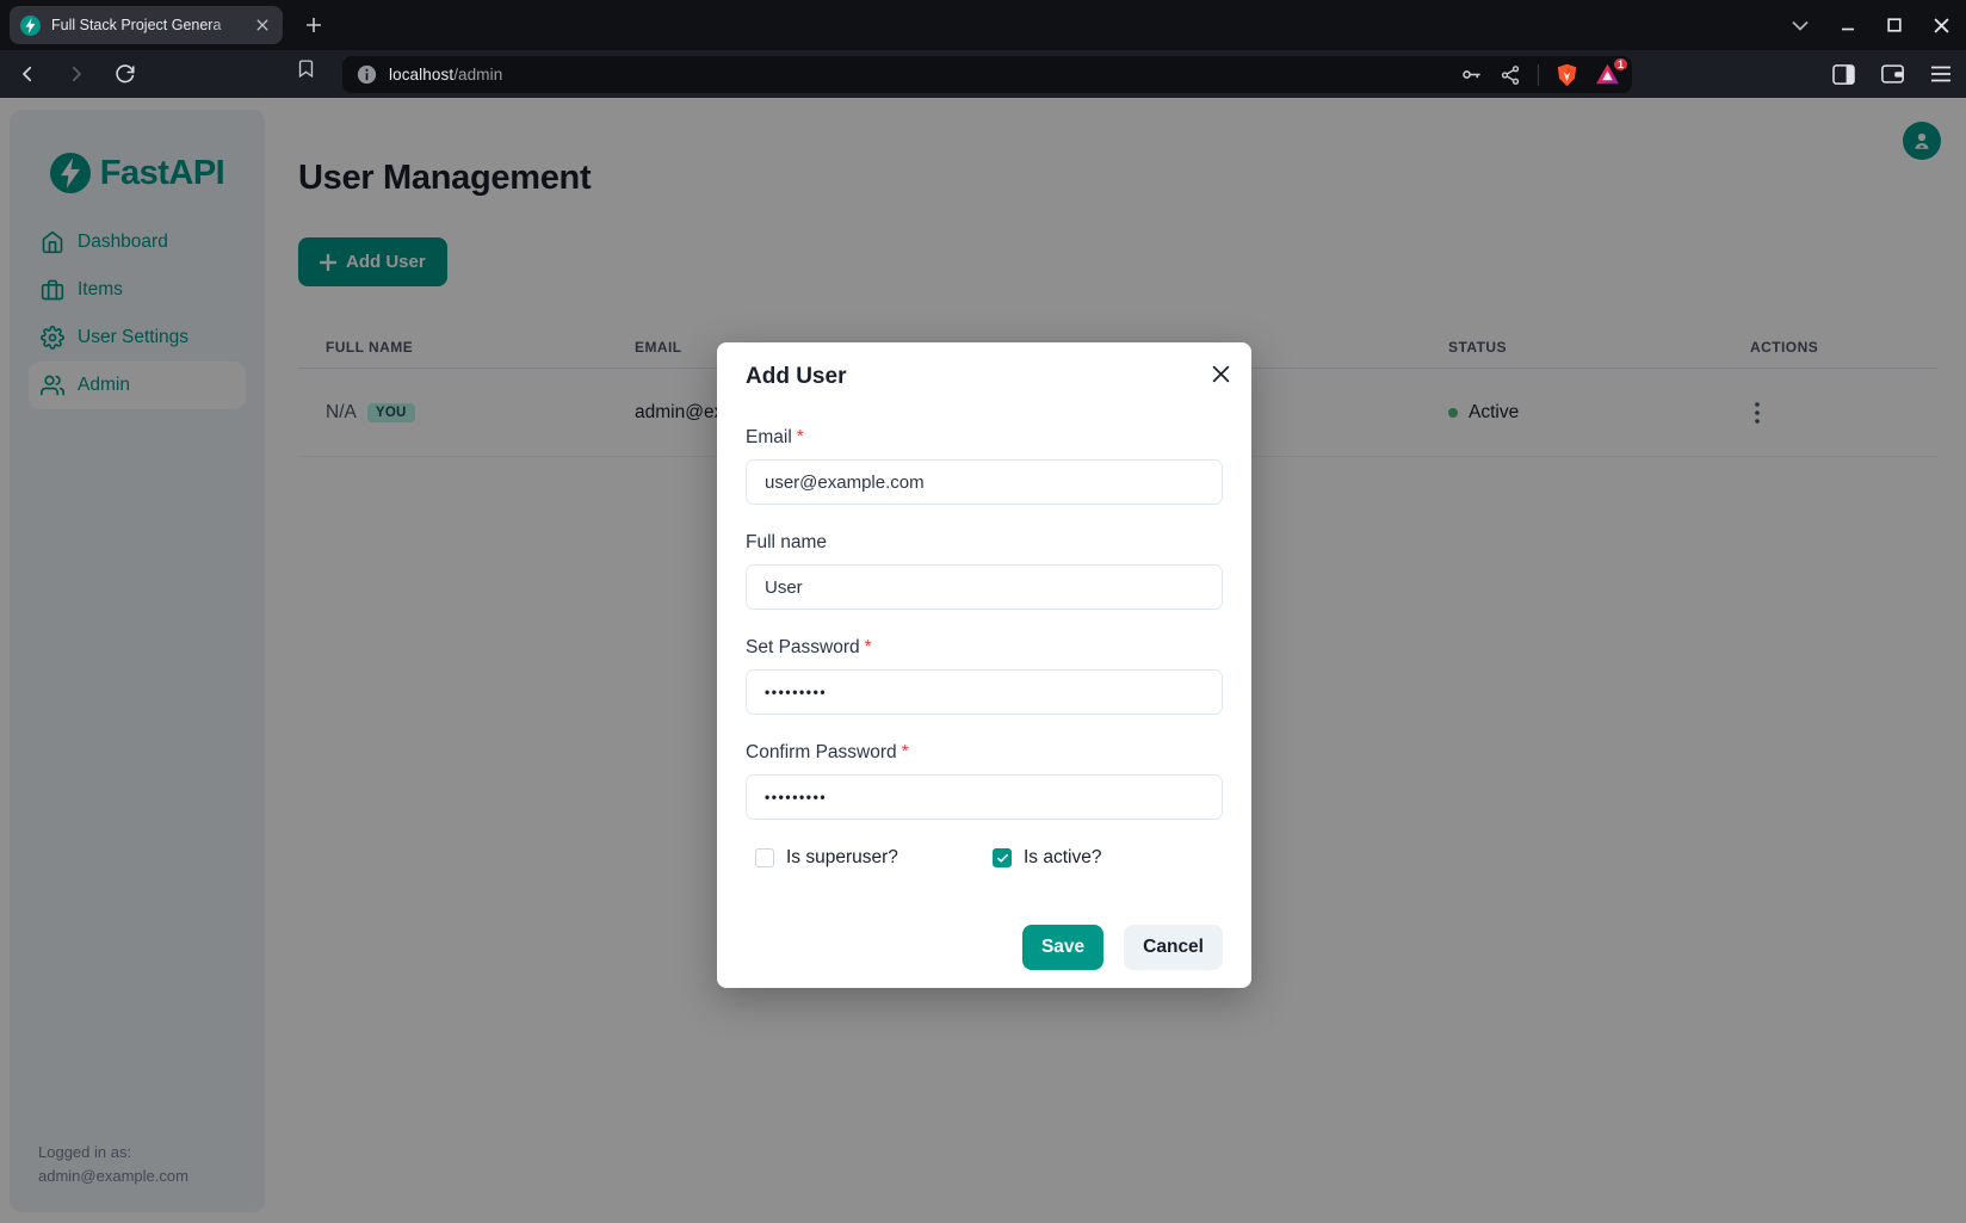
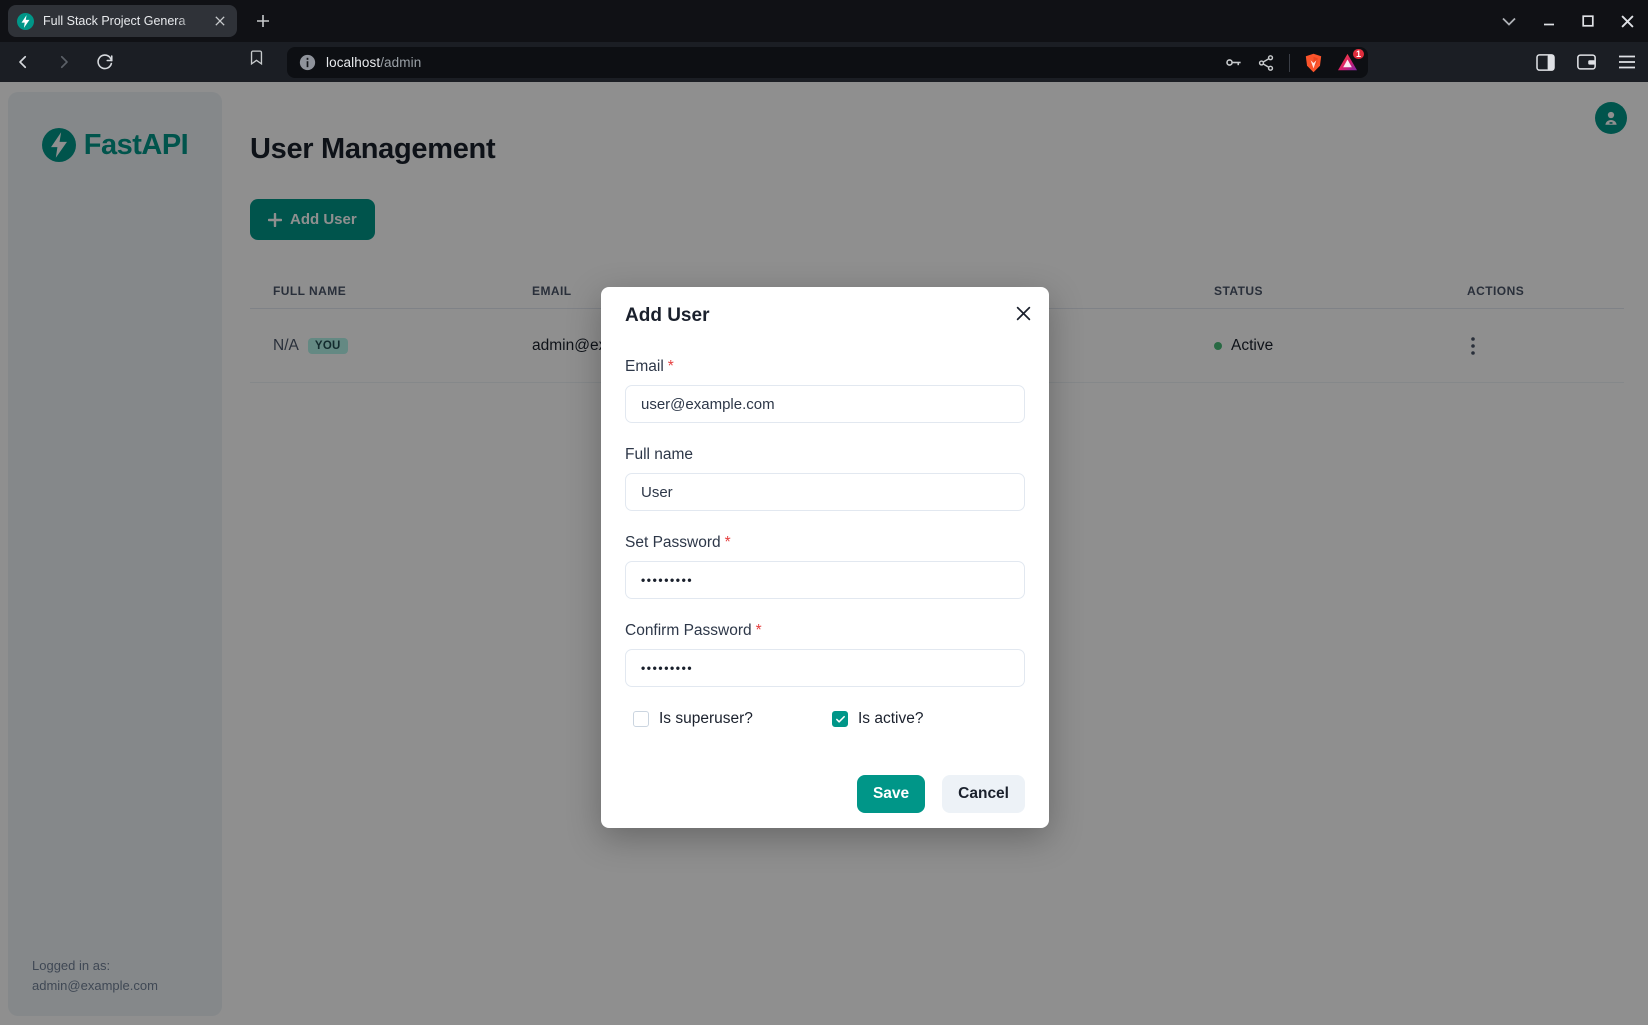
  Full Stack Project Gene
  localhost/admin
  1
  FastAPI
- Dashboard
- Items
- User Settings
- Admin
  Logged in as:
  admin@example.com
  User Management
  Add User
  FULL NAME
  EMAIL
  STATUS
  ACTIONS
  N/A
  YOU
  Active
  Add User
  Email *
  user@example.com
  Full name
  User
  Set Password *
  •••••••••
  Confirm Password *
  •••••••••
  Is superuser?
  Is active?
  Save
  Cancel
